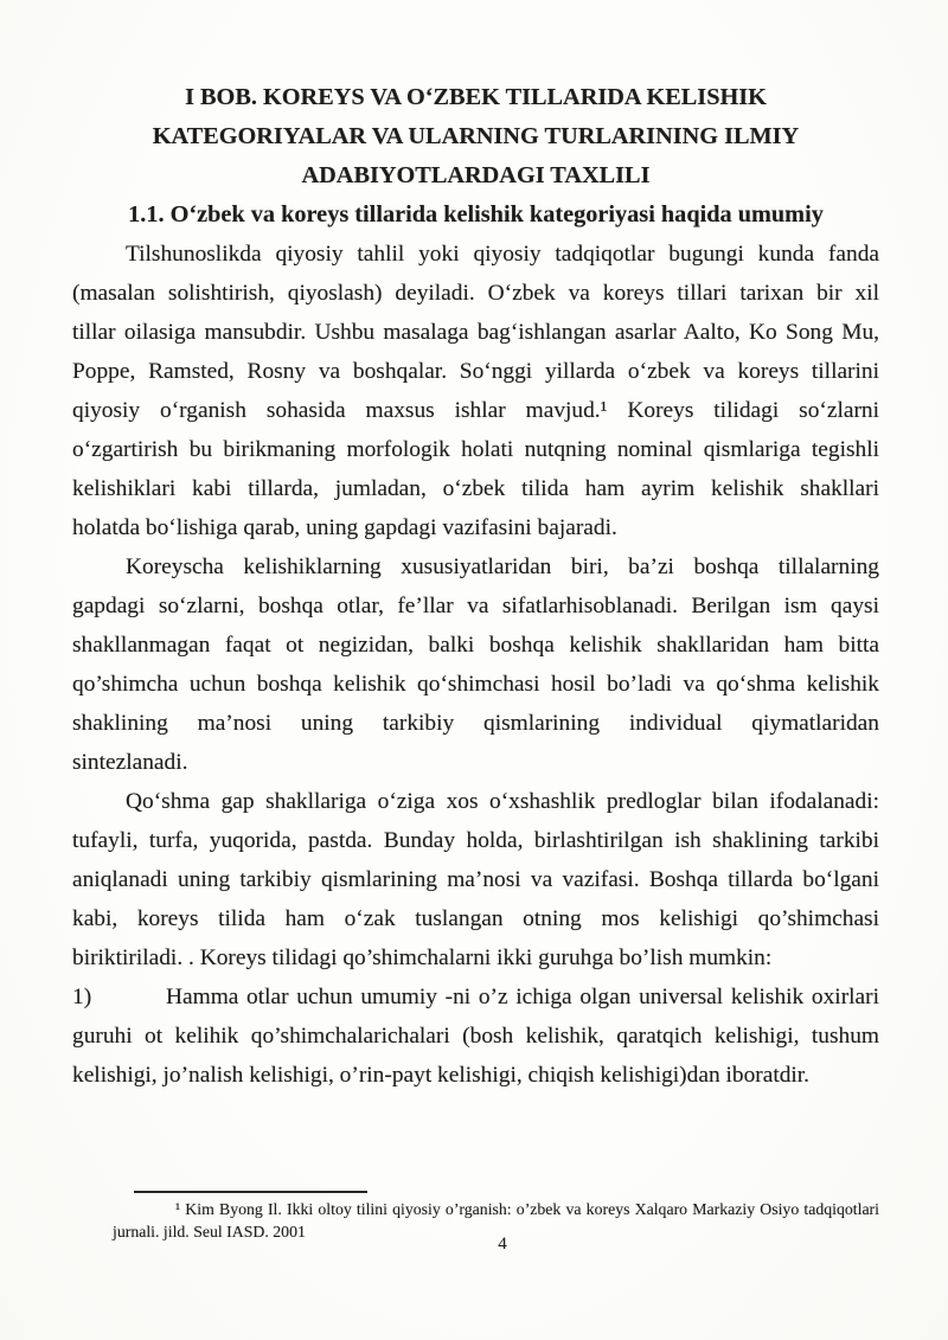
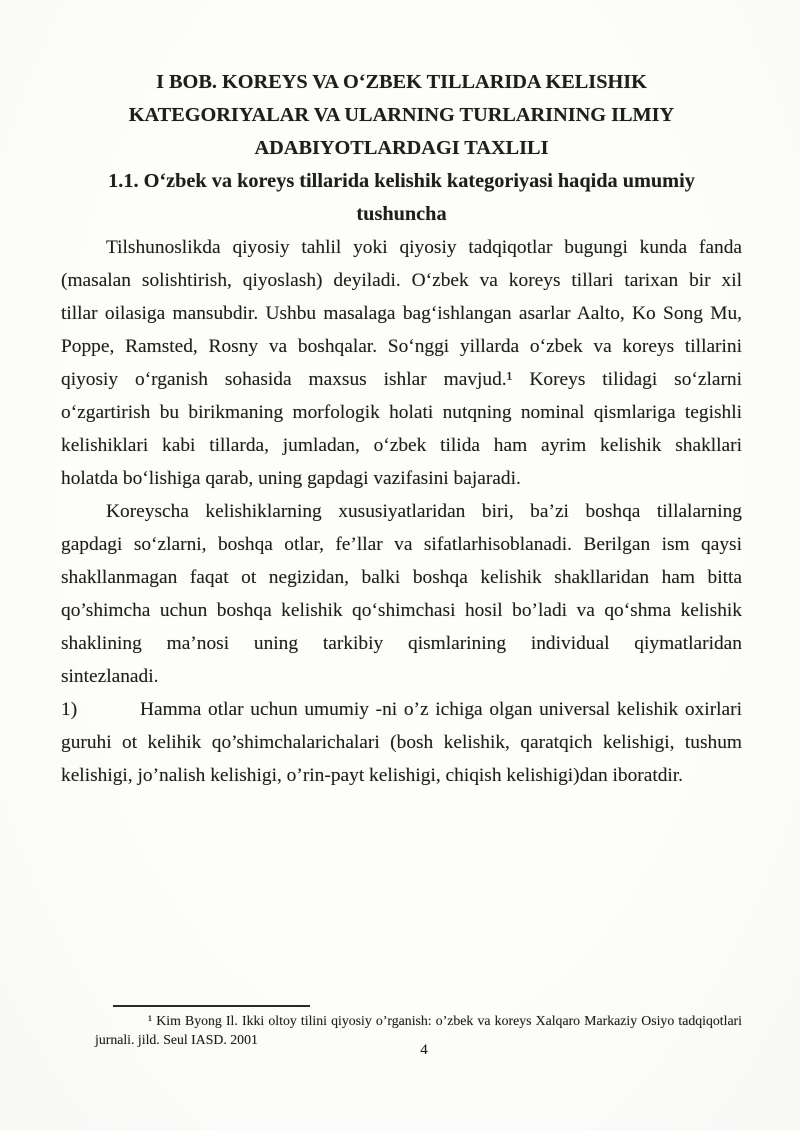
  I BOB. KOREYS VA O‘ZBEK TILLARIDA KELISHIK
  KATEGORIYALAR VA ULARNING TURLARINING ILMIY
  ADABIYOTLARDAGI TAXLILI
  1.1. O‘zbek va koreys tillarida kelishik kategoriyasi haqida umumiy
+ tushuncha
  Tilshunoslikda qiyosiy tahlil yoki qiyosiy tadqiqotlar bugungi kunda fanda
  (masalan solishtirish, qiyoslash) deyiladi. O‘zbek va koreys tillari tarixan bir xil
  tillar oilasiga mansubdir. Ushbu masalaga bag‘ishlangan asarlar Aalto, Ko Song Mu,
  Poppe, Ramsted, Rosny va boshqalar. So‘nggi yillarda o‘zbek va koreys tillarini
  qiyosiy o‘rganish sohasida maxsus ishlar mavjud.¹ Koreys tilidagi so‘zlarni
  o‘zgartirish bu birikmaning morfologik holati nutqning nominal qismlariga tegishli
  kelishiklari kabi tillarda, jumladan, o‘zbek tilida ham ayrim kelishik shakllari
  holatda bo‘lishiga qarab, uning gapdagi vazifasini bajaradi.
  Koreyscha kelishiklarning xususiyatlaridan biri, ba’zi boshqa tillalarning
  gapdagi so‘zlarni, boshqa otlar, fe’llar va sifatlarhisoblanadi. Berilgan ism qaysi
  shakllanmagan faqat ot negizidan, balki boshqa kelishik shakllaridan ham bitta
  qo’shimcha uchun boshqa kelishik qo‘shimchasi hosil bo’ladi va qo‘shma kelishik
  shaklining ma’nosi uning tarkibiy qismlarining individual qiymatlaridan
  sintezlanadi.
- Qo‘shma gap shakllariga o‘ziga xos o‘xshashlik predloglar bilan ifodalanadi:
- tufayli, turfa, yuqorida, pastda. Bunday holda, birlashtirilgan ish shaklining tarkibi
- aniqlanadi uning tarkibiy qismlarining ma’nosi va vazifasi. Boshqa tillarda bo‘lgani
- kabi, koreys tilida ham o‘zak tuslangan otning mos kelishigi qo’shimchasi
- biriktiriladi. . Koreys tilidagi qo’shimchalarni ikki guruhga bo’lish mumkin:
  1) Hamma otlar uchun umumiy -ni o’z ichiga olgan universal kelishik oxirlari
  guruhi ot kelihik qo’shimchalarichalari (bosh kelishik, qaratqich kelishigi, tushum
  kelishigi, jo’nalish kelishigi, o’rin-payt kelishigi, chiqish kelishigi)dan iboratdir.
  ¹ Kim Byong Il. Ikki oltoy tilini qiyosiy o’rganish: o’zbek va koreys Xalqaro Markaziy Osiyo tadqiqotlari
  jurnali. jild. Seul IASD. 2001
  4
